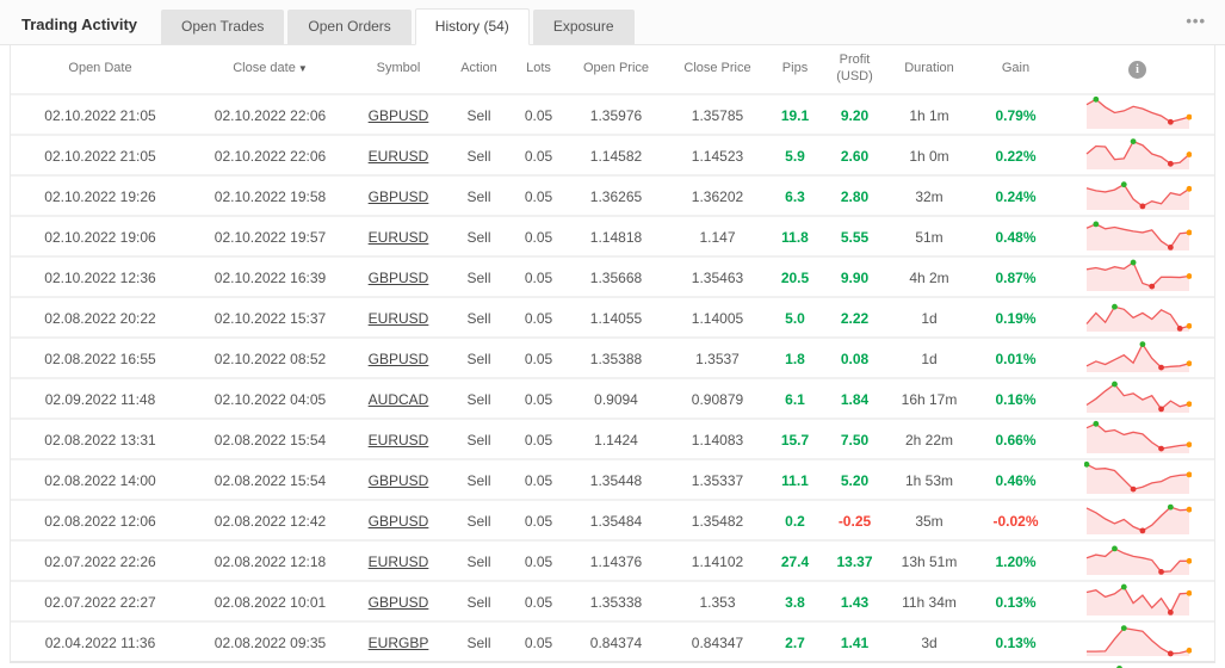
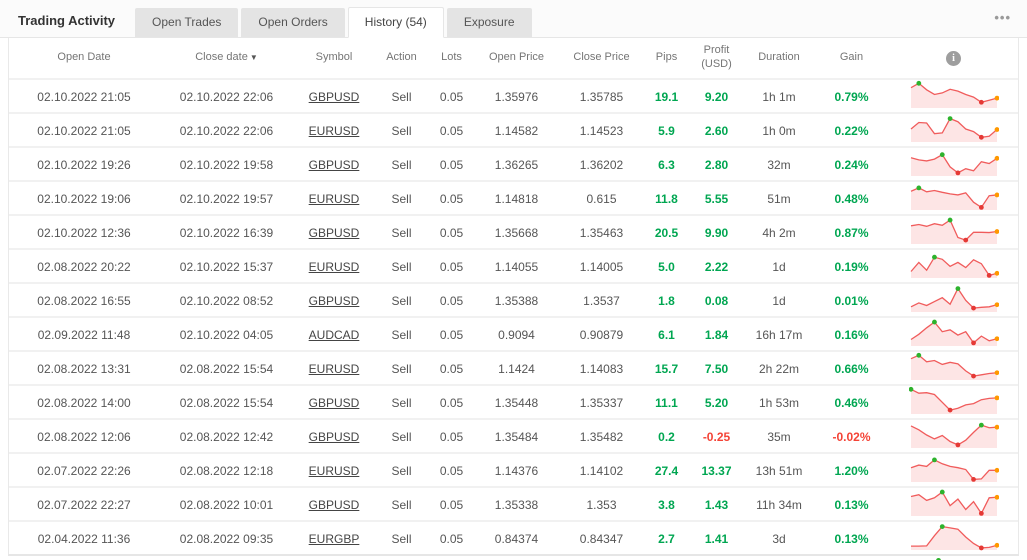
  Trading Activity
  Open Trades
  Open Orders
  History (54)
  Exposure
  •••
  Open Date
  Close date ▼
  Symbol
  Action
  Lots
  Open Price
  Close Price
  Pips
  Profit
  (USD)
  Duration
  Gain
  i
  02.10.2022 21:05
  02.10.2022 22:06
  GBPUSD
  Sell
  0.05
  1.35976
  1.35785
  19.1
  9.20
  1h 1m
  0.79%
  02.10.2022 21:05
  02.10.2022 22:06
  EURUSD
  Sell
  0.05
  1.14582
  1.14523
  5.9
  2.60
  1h 0m
  0.22%
  02.10.2022 19:26
  02.10.2022 19:58
  GBPUSD
  Sell
  0.05
  1.36265
  1.36202
  6.3
  2.80
  32m
  0.24%
  02.10.2022 19:06
  02.10.2022 19:57
  EURUSD
  Sell
  0.05
  1.14818
- 1.147
+ 0.615
  11.8
  5.55
  51m
  0.48%
  02.10.2022 12:36
  02.10.2022 16:39
  GBPUSD
  Sell
  0.05
  1.35668
  1.35463
  20.5
  9.90
  4h 2m
  0.87%
  02.08.2022 20:22
  02.10.2022 15:37
  EURUSD
  Sell
  0.05
  1.14055
  1.14005
  5.0
  2.22
  1d
  0.19%
  02.08.2022 16:55
  02.10.2022 08:52
  GBPUSD
  Sell
  0.05
  1.35388
  1.3537
  1.8
  0.08
  1d
  0.01%
  02.09.2022 11:48
  02.10.2022 04:05
  AUDCAD
  Sell
  0.05
  0.9094
  0.90879
  6.1
  1.84
  16h 17m
  0.16%
  02.08.2022 13:31
  02.08.2022 15:54
  EURUSD
  Sell
  0.05
  1.1424
  1.14083
  15.7
  7.50
  2h 22m
  0.66%
  02.08.2022 14:00
  02.08.2022 15:54
  GBPUSD
  Sell
  0.05
  1.35448
  1.35337
  11.1
  5.20
  1h 53m
  0.46%
  02.08.2022 12:06
  02.08.2022 12:42
  GBPUSD
  Sell
  0.05
  1.35484
  1.35482
  0.2
  -0.25
  35m
  -0.02%
  02.07.2022 22:26
  02.08.2022 12:18
  EURUSD
  Sell
  0.05
  1.14376
  1.14102
  27.4
  13.37
  13h 51m
  1.20%
  02.07.2022 22:27
  02.08.2022 10:01
  GBPUSD
  Sell
  0.05
  1.35338
  1.353
  3.8
  1.43
  11h 34m
  0.13%
  02.04.2022 11:36
  02.08.2022 09:35
  EURGBP
  Sell
  0.05
  0.84374
  0.84347
  2.7
  1.41
  3d
  0.13%
